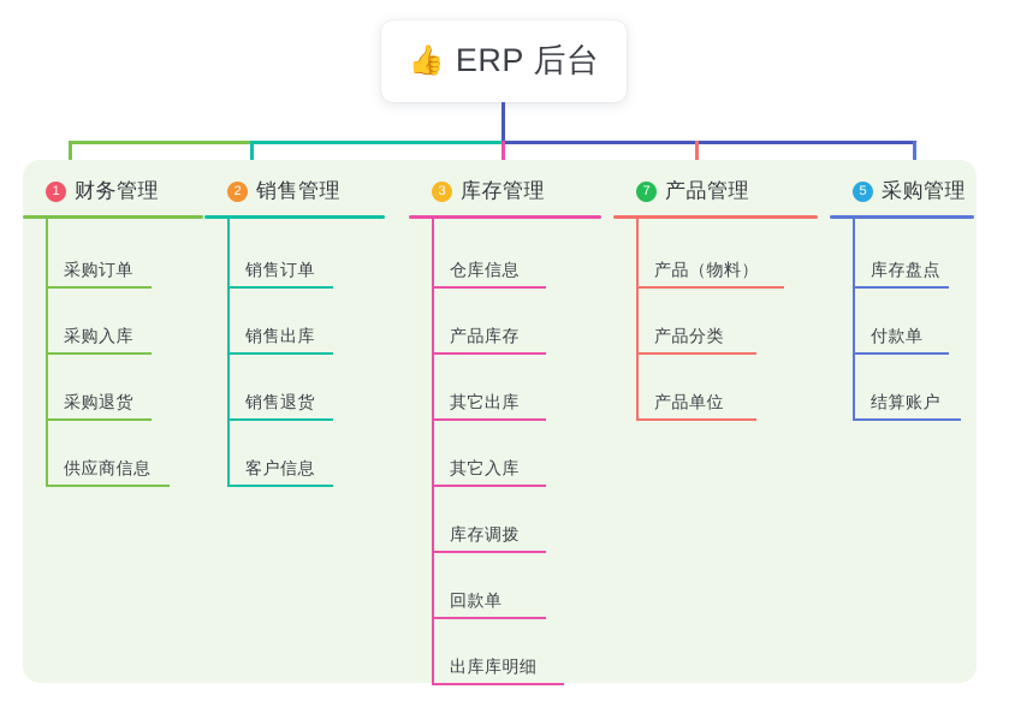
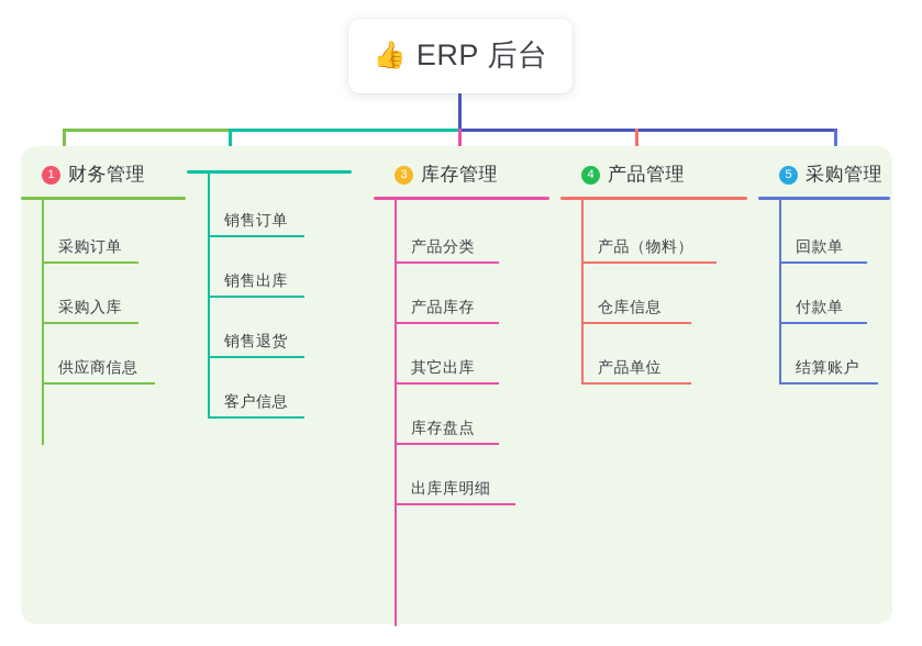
  👍
  ERP 后台
  1
  财务管理
  采购订单
  采购入库
- 采购退货
  供应商信息
- 2
- 销售管理
  销售订单
  销售出库
  销售退货
  客户信息
  3
  库存管理
- 仓库信息
+ 产品分类
  产品库存
  其它出库
- 其它入库
- 库存调拨
- 回款单
+ 库存盘点
  出库库明细
- 7
+ 4
  产品管理
  产品（物料）
- 产品分类
+ 仓库信息
  产品单位
  5
  采购管理
- 库存盘点
+ 回款单
  付款单
  结算账户
